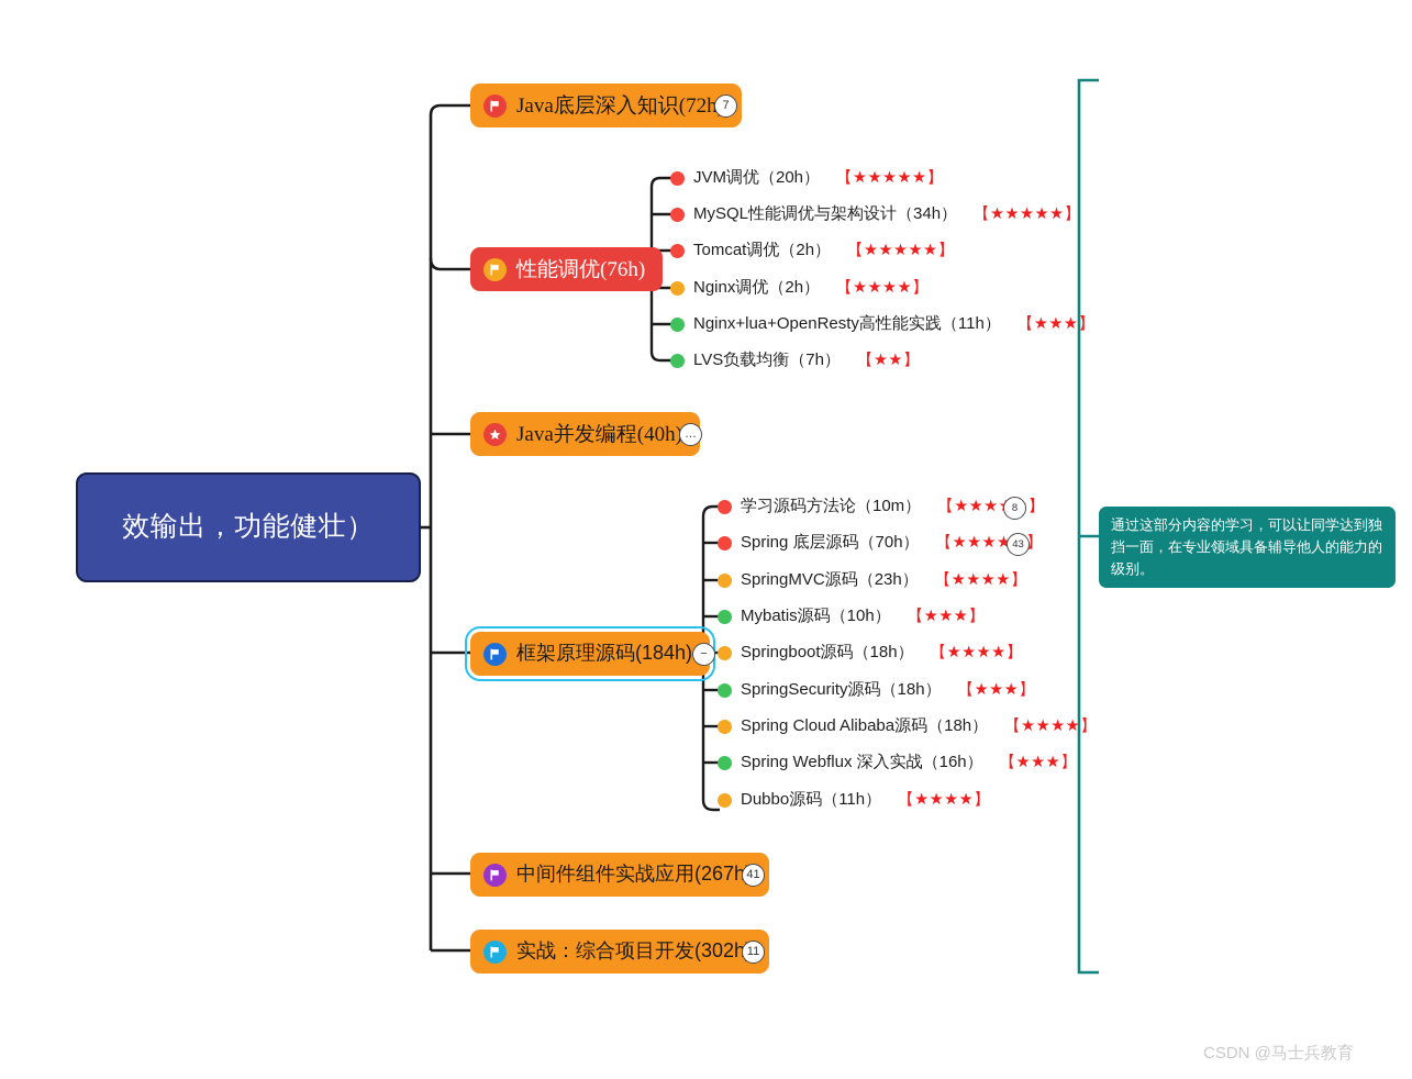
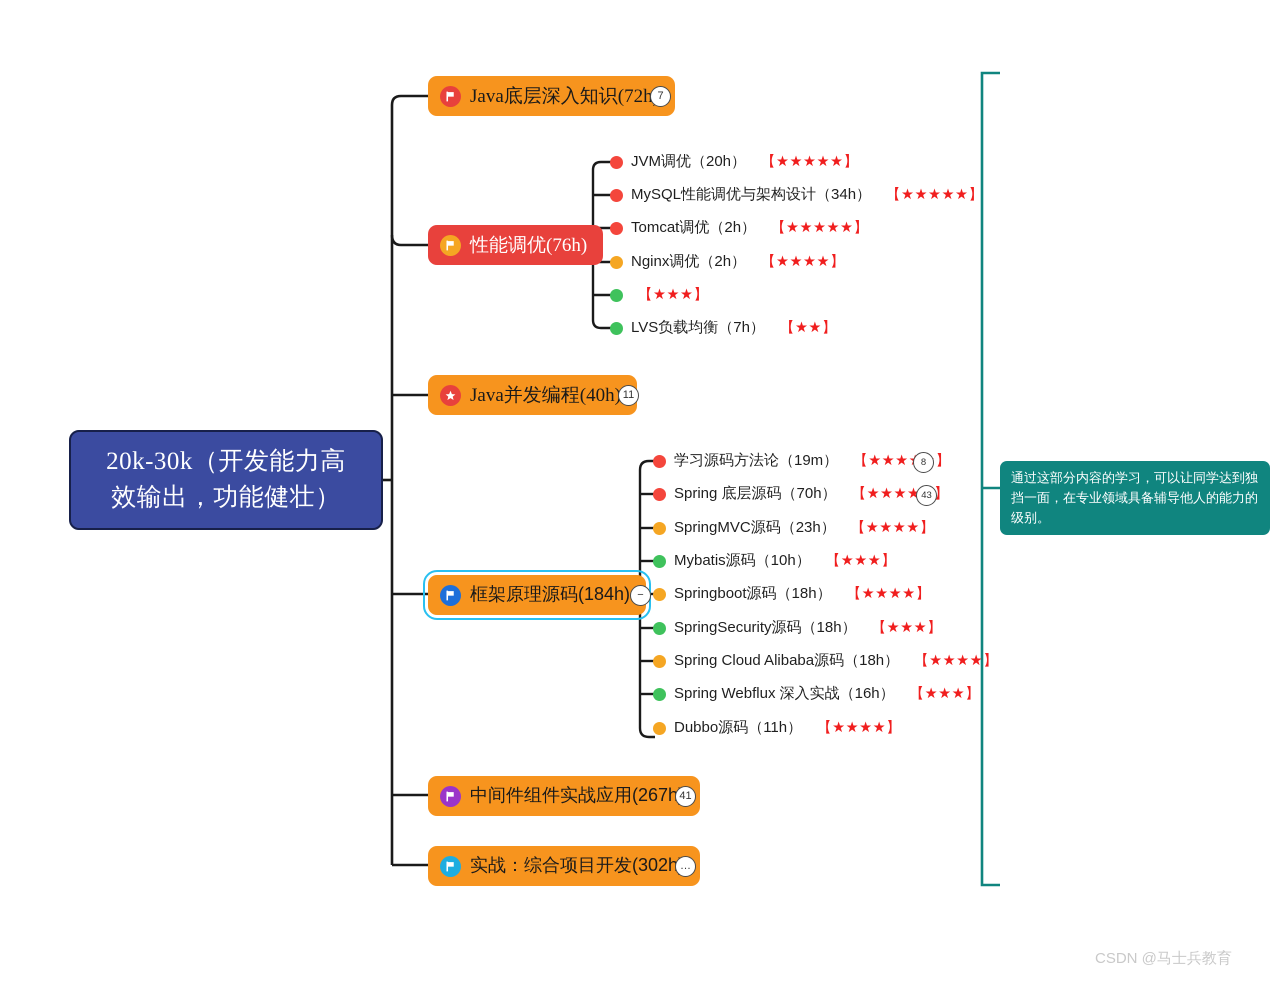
+ 20k-30k（开发能力高
  效输出，功能健壮）
  Java底层深入知识(72h
  7
  性能调优(76h)
  JVM调优（20h）
  【★★★★★】
  MySQL性能调优与架构设计（34h）
  【★★★★★】
  Tomcat调优（2h）
  【★★★★★】
  Nginx调优（2h）
  【★★★★】
- Nginx+lua+OpenResty高性能实践（11h）
  【★★★】
  LVS负载均衡（7h）
  【★★】
  Java并发编程(40h
- …
+ 11
  框架原理源码(184h)
  −
- 学习源码方法论（10m）
+ 学习源码方法论（19m）
  【★★★】
  8
  Spring 底层源码（70h）
  【★★★★】
  43
  SpringMVC源码（23h）
  【★★★★】
  Mybatis源码（10h）
  【★★★】
  Springboot源码（18h）
  【★★★★】
  SpringSecurity源码（18h）
  【★★★】
  Spring Cloud Alibaba源码（18h）
  【★★★★】
  Spring Webflux 深入实战（16h）
  【★★★】
  Dubbo源码（11h）
  【★★★★】
  中间件组件实战应用(267h
  41
  实战：综合项目开发(302h
- 11
+ …
  通过这部分内容的学习，可以让同学达到独挡一面，在专业领域具备辅导他人的能力的级别。
  CSDN @马士兵教育
